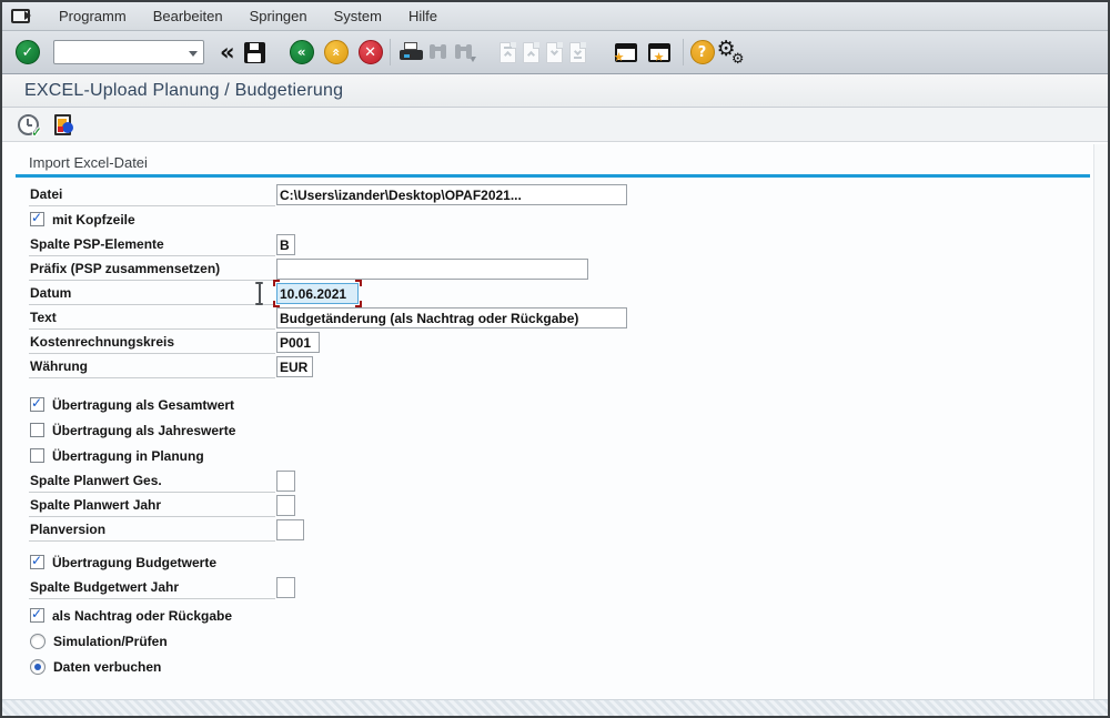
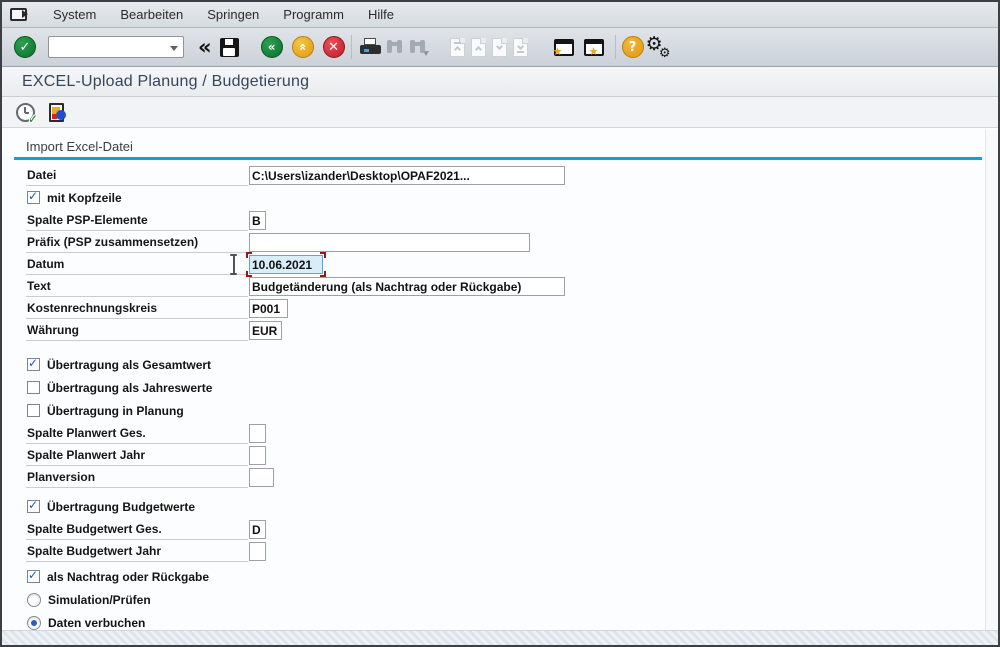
- Programm
+ System
  Bearbeiten
  Springen
- System
+ Programm
  Hilfe
  ✓
  «
  «
  ✕
  ★
  ★
  ?
  ⚙
  ⚙
  EXCEL-Upload Planung / Budgetierung
  ✓
  Import Excel-Datei
  Datei
  C:\Users\izander\Desktop\OPAF2021...
  mit Kopfzeile
  Spalte PSP-Elemente
  B
  Präfix (PSP zusammensetzen)
  Datum
  10.06.2021
  Text
  Budgetänderung (als Nachtrag oder Rückgabe)
  Kostenrechnungskreis
  P001
  Währung
  EUR
  Übertragung als Gesamtwert
  Übertragung als Jahreswerte
  Übertragung in Planung
  Spalte Planwert Ges.
  Spalte Planwert Jahr
  Planversion
  Übertragung Budgetwerte
+ Spalte Budgetwert Ges.
+ D
  Spalte Budgetwert Jahr
  als Nachtrag oder Rückgabe
  Simulation/Prüfen
  Daten verbuchen
